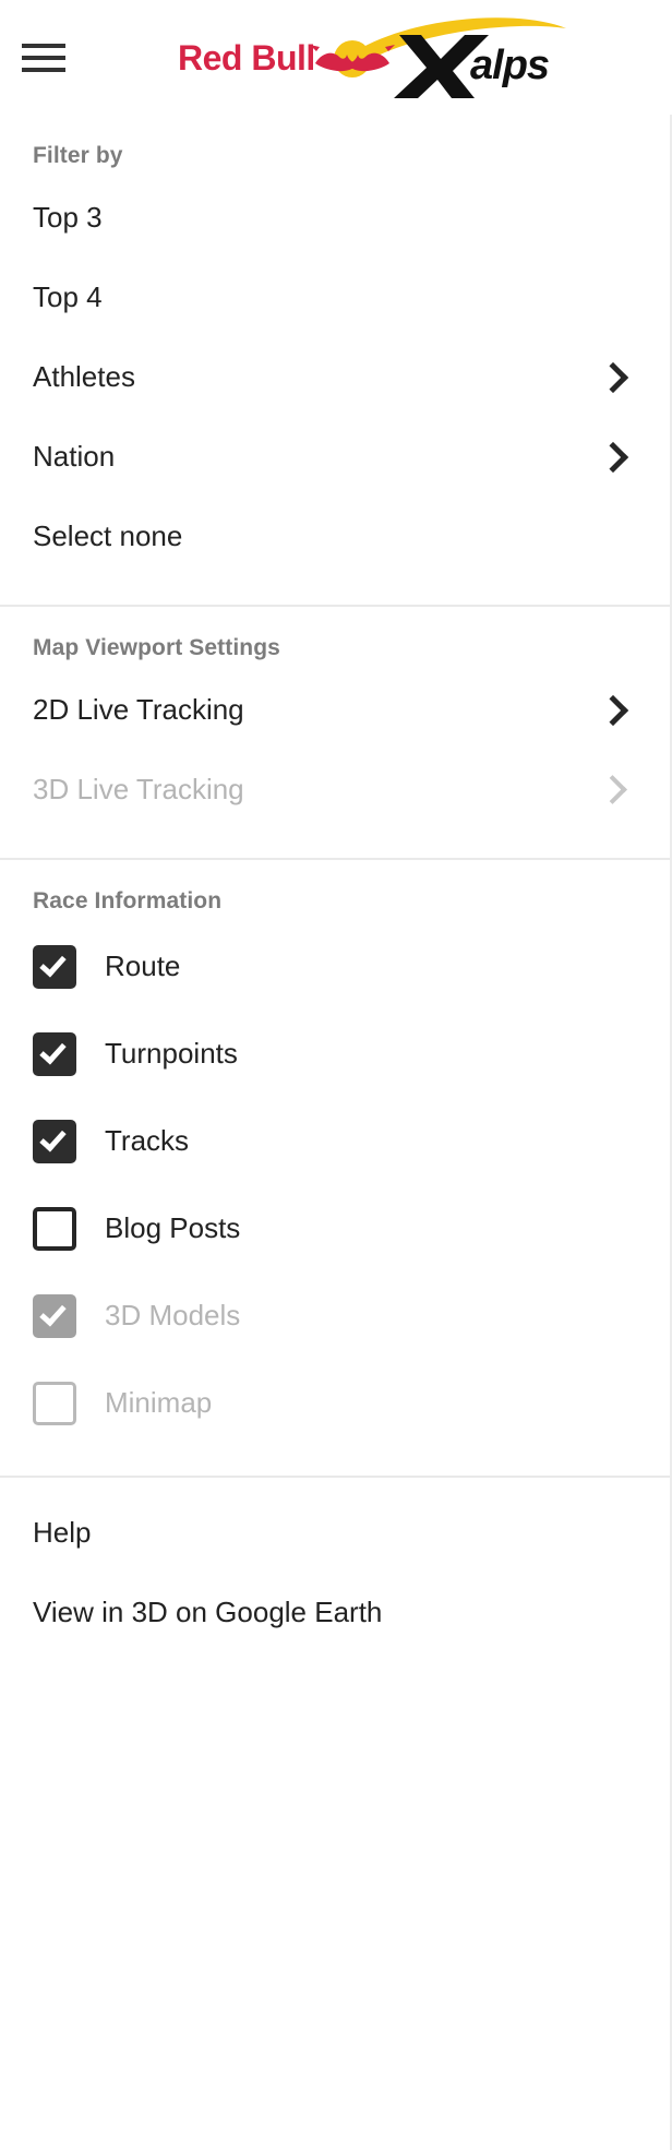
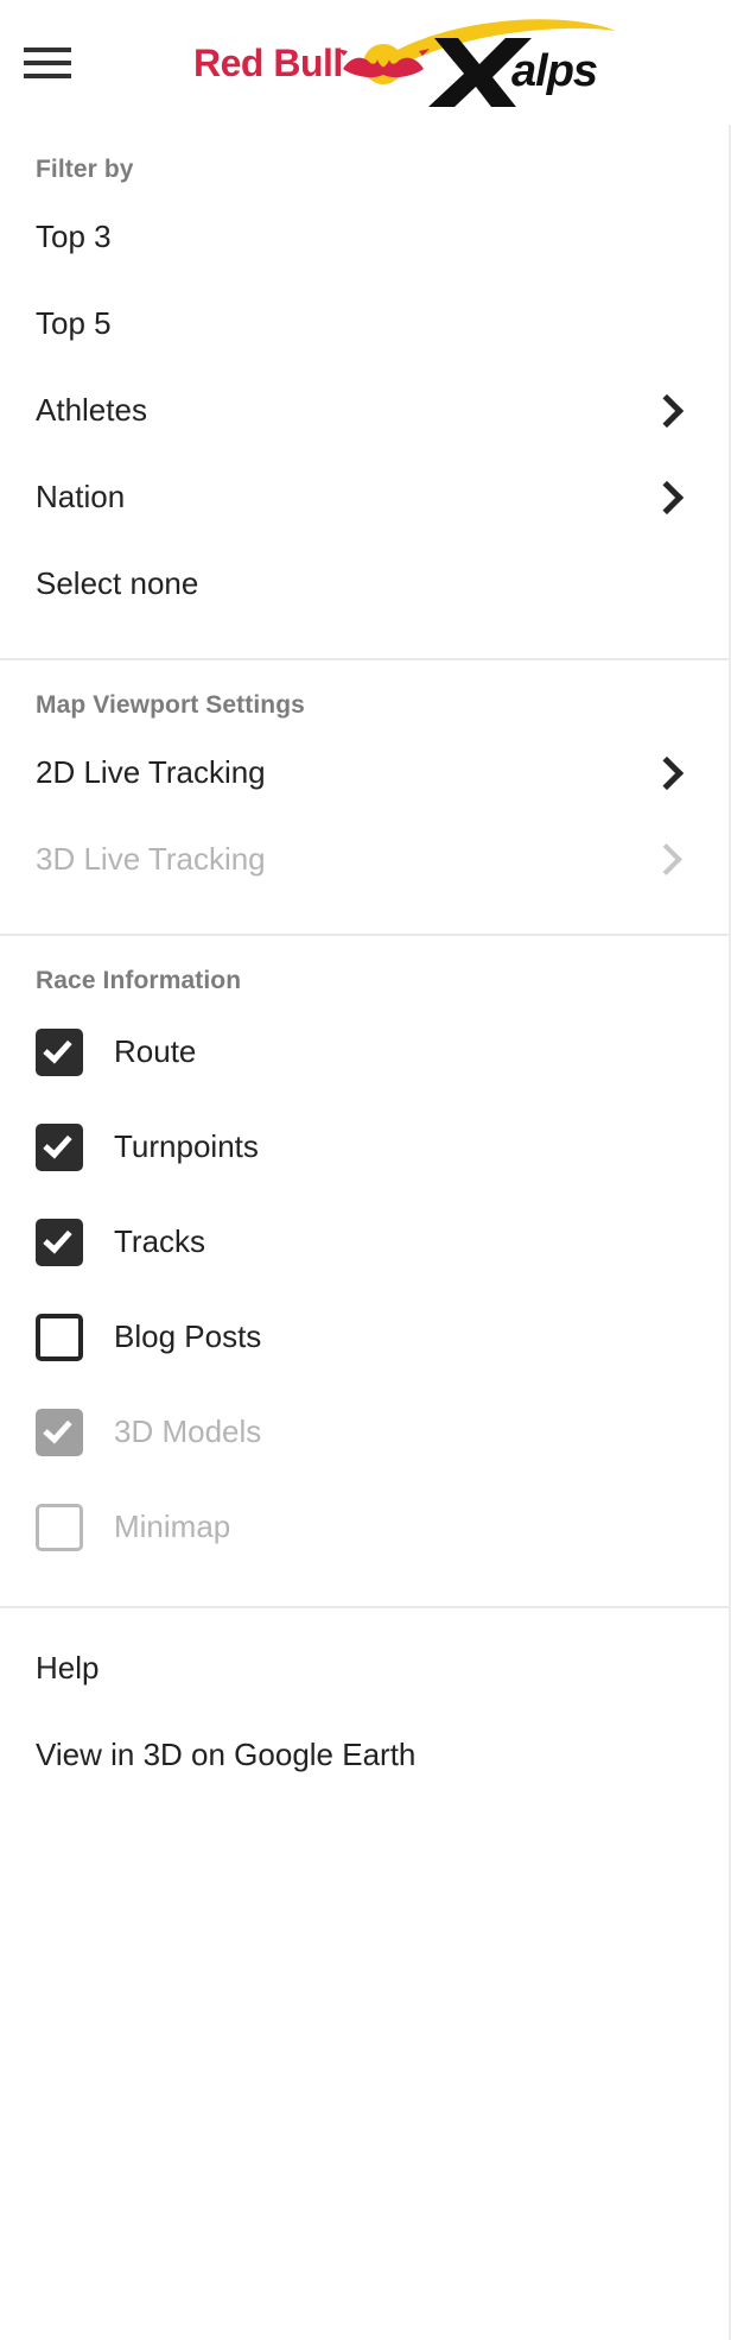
  Red Bull
  alps
  Filter by
  Top 3
- Top 4
+ Top 5
  Athletes
  Nation
  Select none
  Map Viewport Settings
  2D Live Tracking
  3D Live Tracking
  Race Information
  Route
  Turnpoints
  Tracks
  Blog Posts
  3D Models
  Minimap
  Help
  View in 3D on Google Earth
